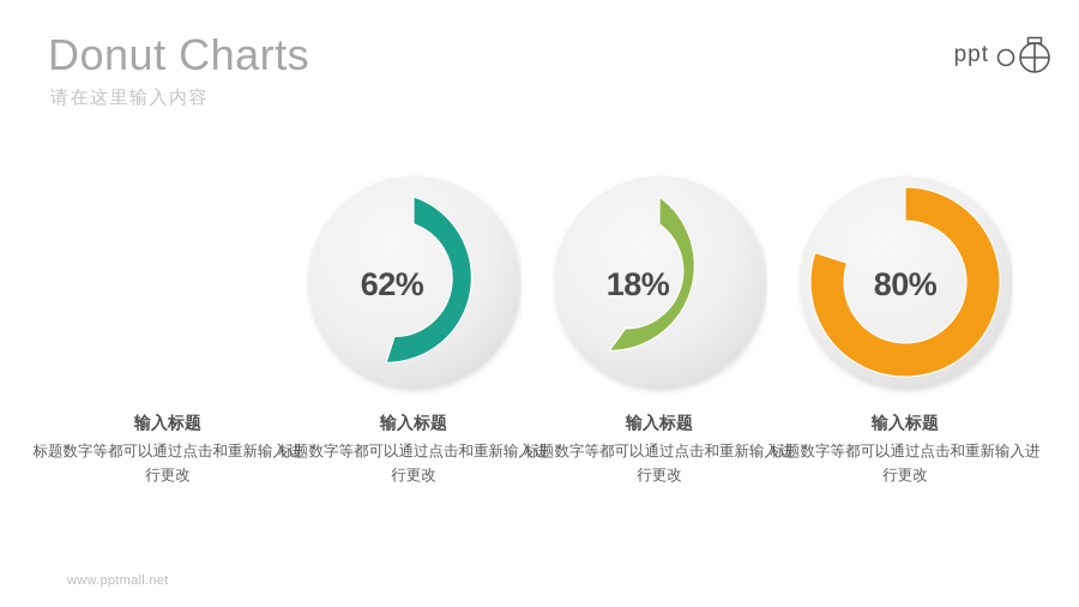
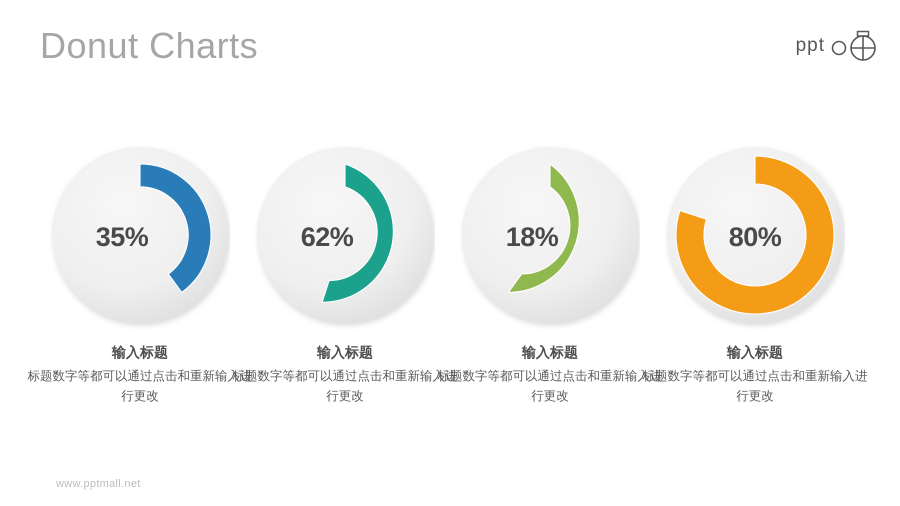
  Donut Charts
- 请在这里输入内容
  ppt
+ 35%
  62%
  18%
  80%
  输入标题
  标题数字等都可以通过点击和重新输入进行更改
  输入标题
  标题数字等都可以通过点击和重新输入进行更改
  输入标题
  标题数字等都可以通过点击和重新输入进行更改
  输入标题
  标题数字等都可以通过点击和重新输入进行更改
  www.pptmall.net
